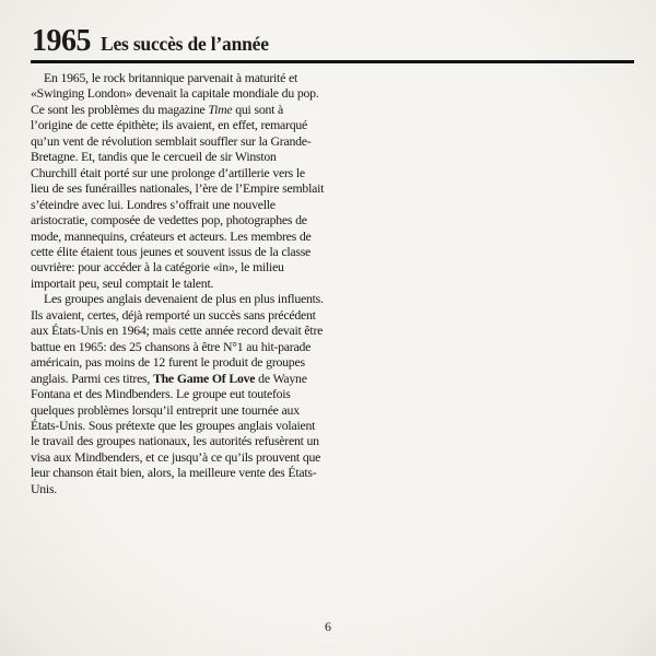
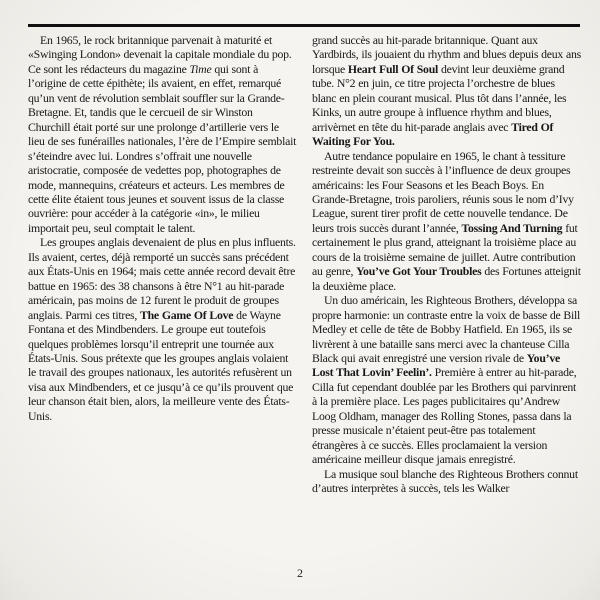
- 1965
- Les succès de l’année
- En 1965, le rock britannique parvenait à maturité et «Swinging London» devenait la capitale mondiale du pop. Ce sont les problèmes du magazine Time qui sont à l’origine de cette épithète; ils avaient, en effet, remarqué qu’un vent de révolution semblait souffler sur la Grande-Bretagne. Et, tandis que le cercueil de sir Winston Churchill était porté sur une prolonge d’artillerie vers le lieu de ses funérailles nationales, l’ère de l’Empire semblait s’éteindre avec lui. Londres s’offrait une nouvelle aristocratie, composée de vedettes pop, photographes de mode, mannequins, créateurs et acteurs. Les membres de cette élite étaient tous jeunes et souvent issus de la classe ouvrière: pour accéder à la catégorie «in», le milieu importait peu, seul comptait le talent.
+ En 1965, le rock britannique parvenait à maturité et «Swinging London» devenait la capitale mondiale du pop. Ce sont les rédacteurs du magazine Time qui sont à l’origine de cette épithète; ils avaient, en effet, remarqué qu’un vent de révolution semblait souffler sur la Grande-Bretagne. Et, tandis que le cercueil de sir Winston Churchill était porté sur une prolonge d’artillerie vers le lieu de ses funérailles nationales, l’ère de l’Empire semblait s’éteindre avec lui. Londres s’offrait une nouvelle aristocratie, composée de vedettes pop, photographes de mode, mannequins, créateurs et acteurs. Les membres de cette élite étaient tous jeunes et souvent issus de la classe ouvrière: pour accéder à la catégorie «in», le milieu importait peu, seul comptait le talent.
- Les groupes anglais devenaient de plus en plus influents. Ils avaient, certes, déjà remporté un succès sans précédent aux États-Unis en 1964; mais cette année record devait être battue en 1965: des 25 chansons à être N°1 au hit-parade américain, pas moins de 12 furent le produit de groupes anglais. Parmi ces titres, The Game Of Love de Wayne Fontana et des Mindbenders. Le groupe eut toutefois quelques problèmes lorsqu’il entreprit une tournée aux États-Unis. Sous prétexte que les groupes anglais volaient le travail des groupes nationaux, les autorités refusèrent un visa aux Mindbenders, et ce jusqu’à ce qu’ils prouvent que leur chanson était bien, alors, la meilleure vente des États-Unis.
+ Les groupes anglais devenaient de plus en plus influents. Ils avaient, certes, déjà remporté un succès sans précédent aux États-Unis en 1964; mais cette année record devait être battue en 1965: des 38 chansons à être N°1 au hit-parade américain, pas moins de 12 furent le produit de groupes anglais. Parmi ces titres, The Game Of Love de Wayne Fontana et des Mindbenders. Le groupe eut toutefois quelques problèmes lorsqu’il entreprit une tournée aux États-Unis. Sous prétexte que les groupes anglais volaient le travail des groupes nationaux, les autorités refusèrent un visa aux Mindbenders, et ce jusqu’à ce qu’ils prouvent que leur chanson était bien, alors, la meilleure vente des États-Unis.
+ grand succès au hit-parade britannique. Quant aux Yardbirds, ils jouaient du rhythm and blues depuis deux ans lorsque Heart Full Of Soul devint leur deuxième grand tube. N°2 en juin, ce titre projecta l’orchestre de blues blanc en plein courant musical. Plus tôt dans l’année, les Kinks, un autre groupe à influence rhythm and blues, arrivèrnet en tête du hit-parade anglais avec Tired Of Waiting For You.
+ Autre tendance populaire en 1965, le chant à tessiture restreinte devait son succès à l’influence de deux groupes américains: les Four Seasons et les Beach Boys. En Grande-Bretagne, trois paroliers, réunis sous le nom d’Ivy League, surent tirer profit de cette nouvelle tendance. De leurs trois succès durant l’année, Tossing And Turning fut certainement le plus grand, atteignant la troisième place au cours de la troisième semaine de juillet. Autre contribution au genre, You’ve Got Your Troubles des Fortunes atteignit la deuxième place.
+ Un duo américain, les Righteous Brothers, développa sa propre harmonie: un contraste entre la voix de basse de Bill Medley et celle de tête de Bobby Hatfield. En 1965, ils se livrèrent à une bataille sans merci avec la chanteuse Cilla Black qui avait enregistré une version rivale de You’ve Lost That Lovin’ Feelin’. Première à entrer au hit-parade, Cilla fut cependant doublée par les Brothers qui parvinrent à la première place. Les pages publicitaires qu’Andrew Loog Oldham, manager des Rolling Stones, passa dans la presse musicale n’étaient peut-être pas totalement étrangères à ce succès. Elles proclamaient la version américaine meilleur disque jamais enregistré.
+ La musique soul blanche des Righteous Brothers connut d’autres interprètes à succès, tels les Walker
- 6
+ 2
